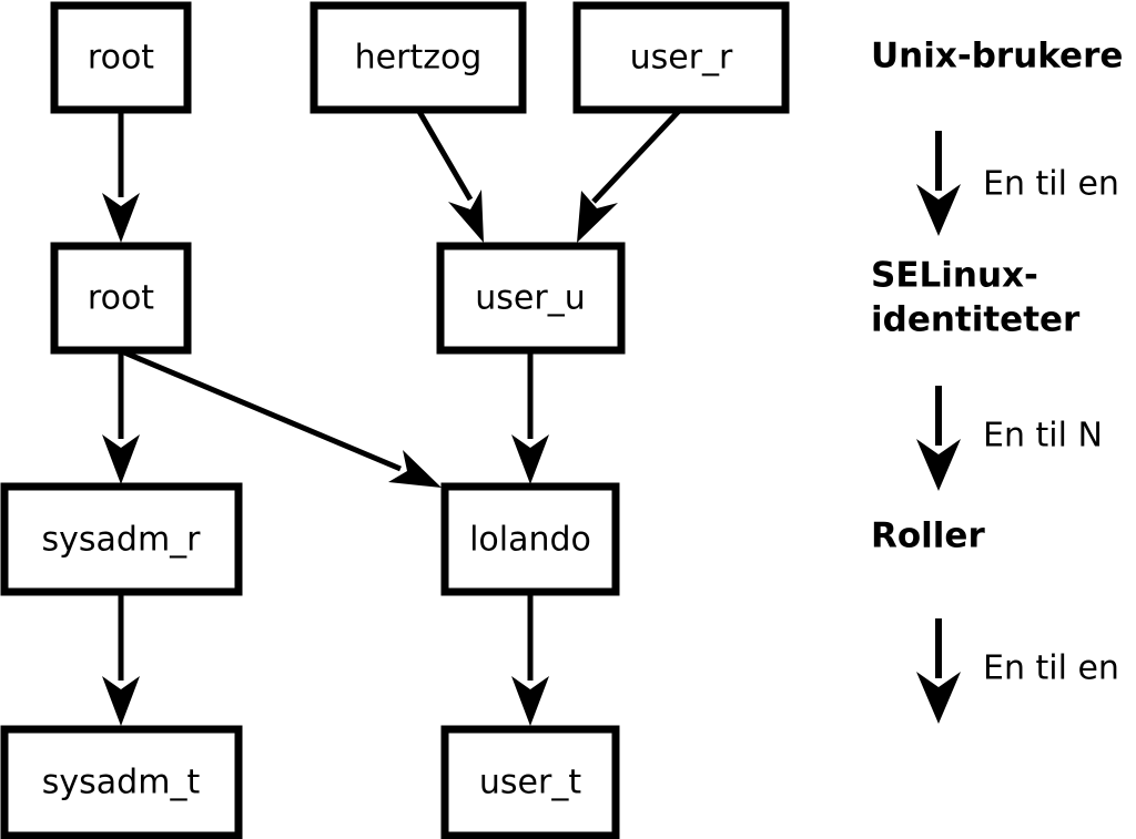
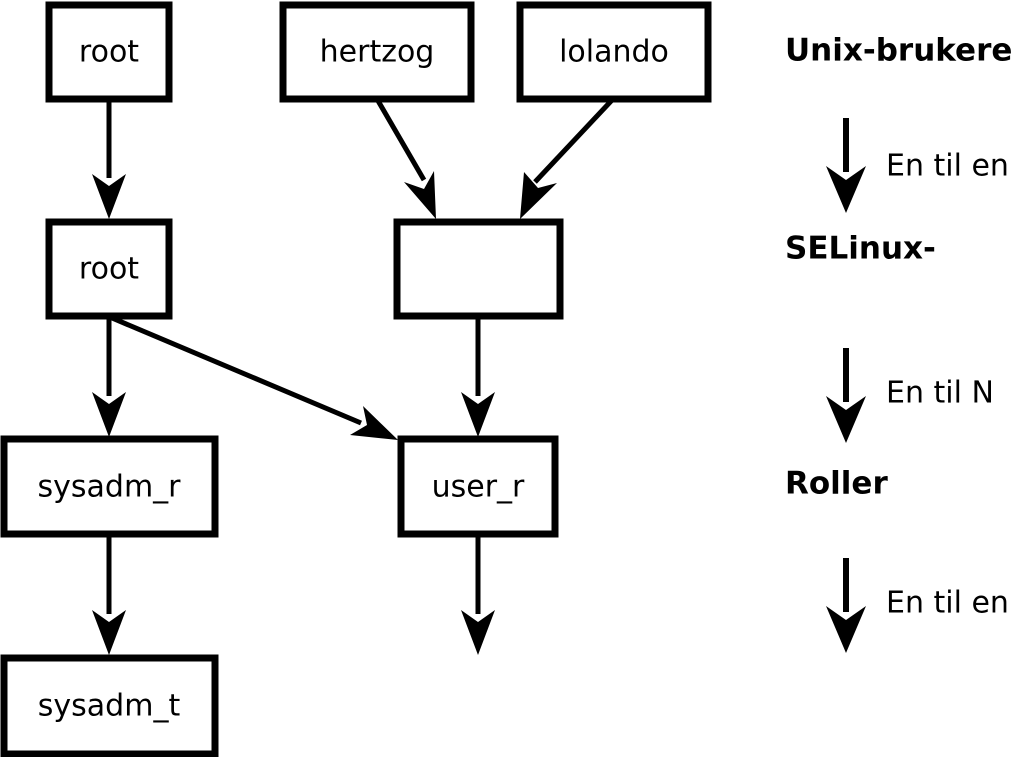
  root
  hertzog
- user_r
+ lolando
  root
- user_u
  sysadm_r
- lolando
+ user_r
  sysadm_t
- user_t
  Unix-brukere
  En til en
  SELinux-
- identiteter
  En til N
  Roller
  En til en
